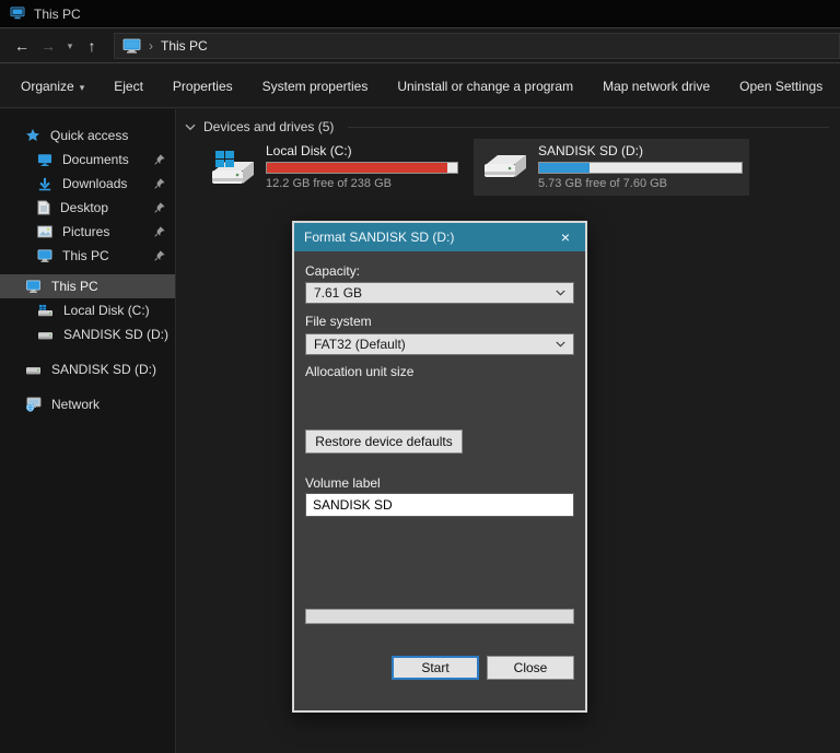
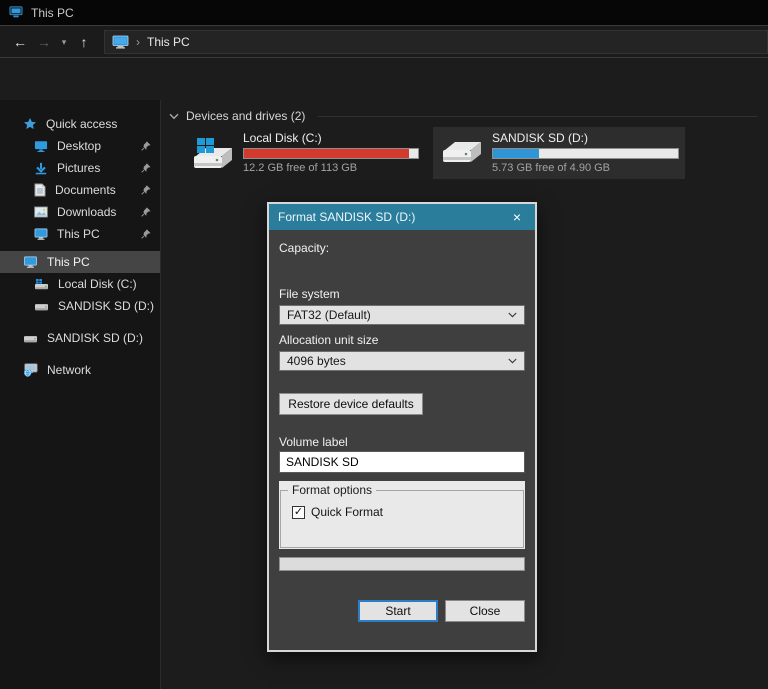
  This PC
  ←
  →
  ▾
  ↑
  ›
  This PC
- Organize ▾
- Eject
- Properties
- System properties
- Uninstall or change a program
- Map network drive
- Open Settings
  Quick access
- Documents
+ Desktop
- Downloads
+ Pictures
- Desktop
+ Documents
- Pictures
+ Downloads
  This PC
  This PC
  Local Disk (C:)
  SANDISK SD (D:)
  SANDISK SD (D:)
  Network
- Devices and drives (5)
+ Devices and drives (2)
  Local Disk (C:)
- 12.2 GB free of 238 GB
+ 12.2 GB free of 113 GB
  SANDISK SD (D:)
- 5.73 GB free of 7.60 GB
+ 5.73 GB free of 4.90 GB
  Format SANDISK SD (D:)
  ×
  Capacity:
- 7.61 GB
  File system
  FAT32 (Default)
  Allocation unit size
+ 4096 bytes
  Restore device defaults
  Volume label
  SANDISK SD
+ Format options
+ ✓
+ Quick Format
  Start
  Close
